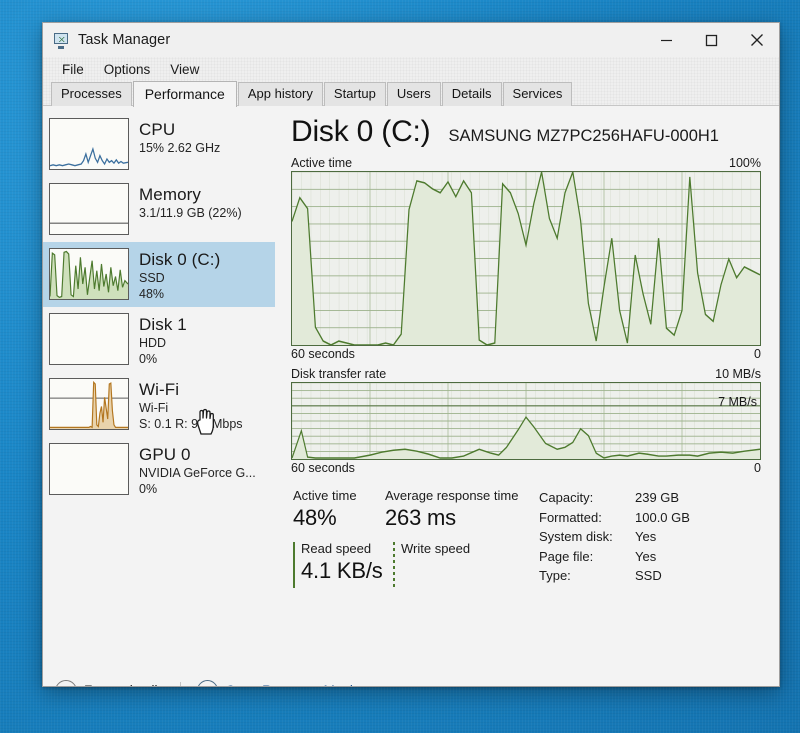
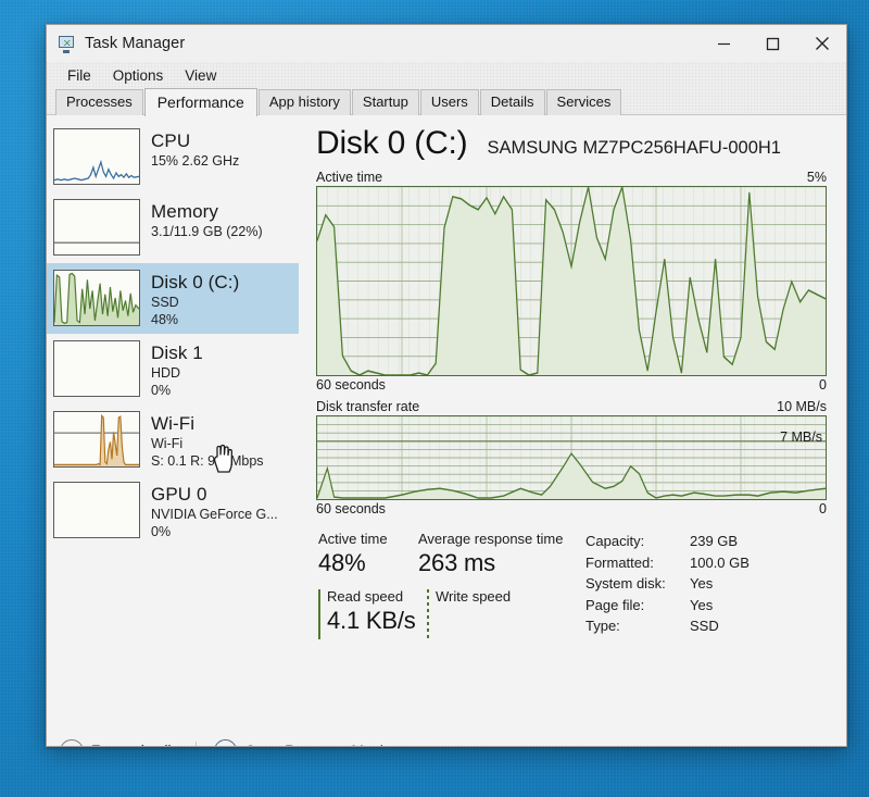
  Task Manager
  File
  Options
  View
  Processes
  Performance
  App history
  Startup
  Users
  Details
  Services
  CPU
  15% 2.62 GHz
  Memory
  3.1/11.9 GB (22%)
  Disk 0 (C:)
  SSD
  48%
  Disk 1
  HDD
  0%
  Wi-Fi
  Wi-Fi
  S: 0.1 R: 9 Mbps
  GPU 0
  NVIDIA GeForce G...
  0%
  Disk 0 (C:)
  SAMSUNG MZ7PC256HAFU-000H1
  Active time
- 100%
+ 5%
  60 seconds
  0
  Disk transfer rate
  10 MB/s
  7 MB/s
  60 seconds
  0
  Active time
  48%
  Average response time
  263 ms
  Read speed
  4.1 KB/s
  Write speed
  Capacity:
  239 GB
  Formatted:
  100.0 GB
  System disk:
  Yes
  Page file:
  Yes
  Type:
  SSD
